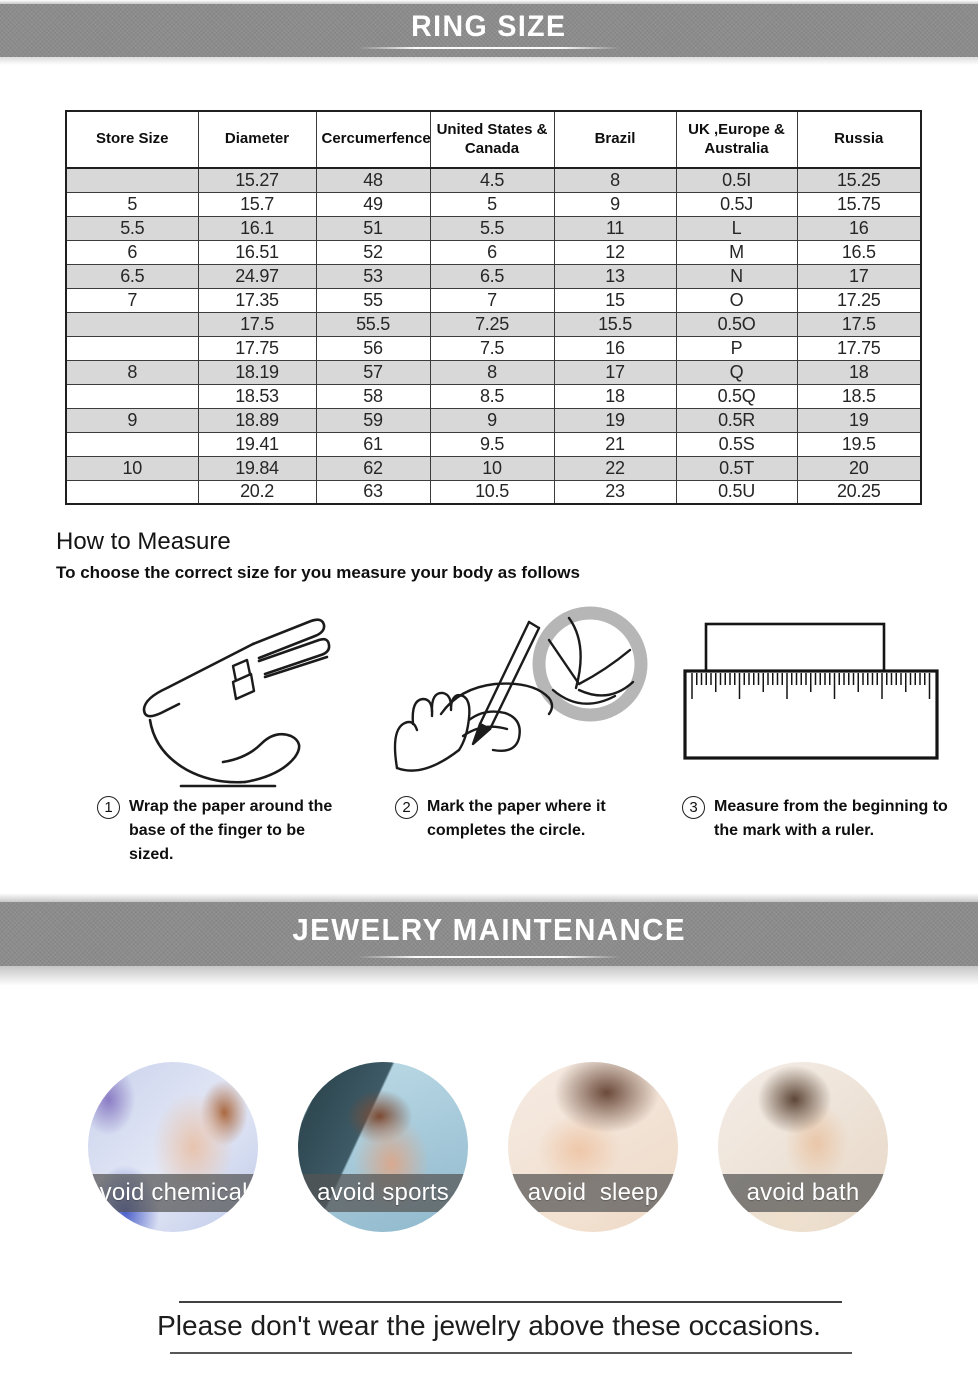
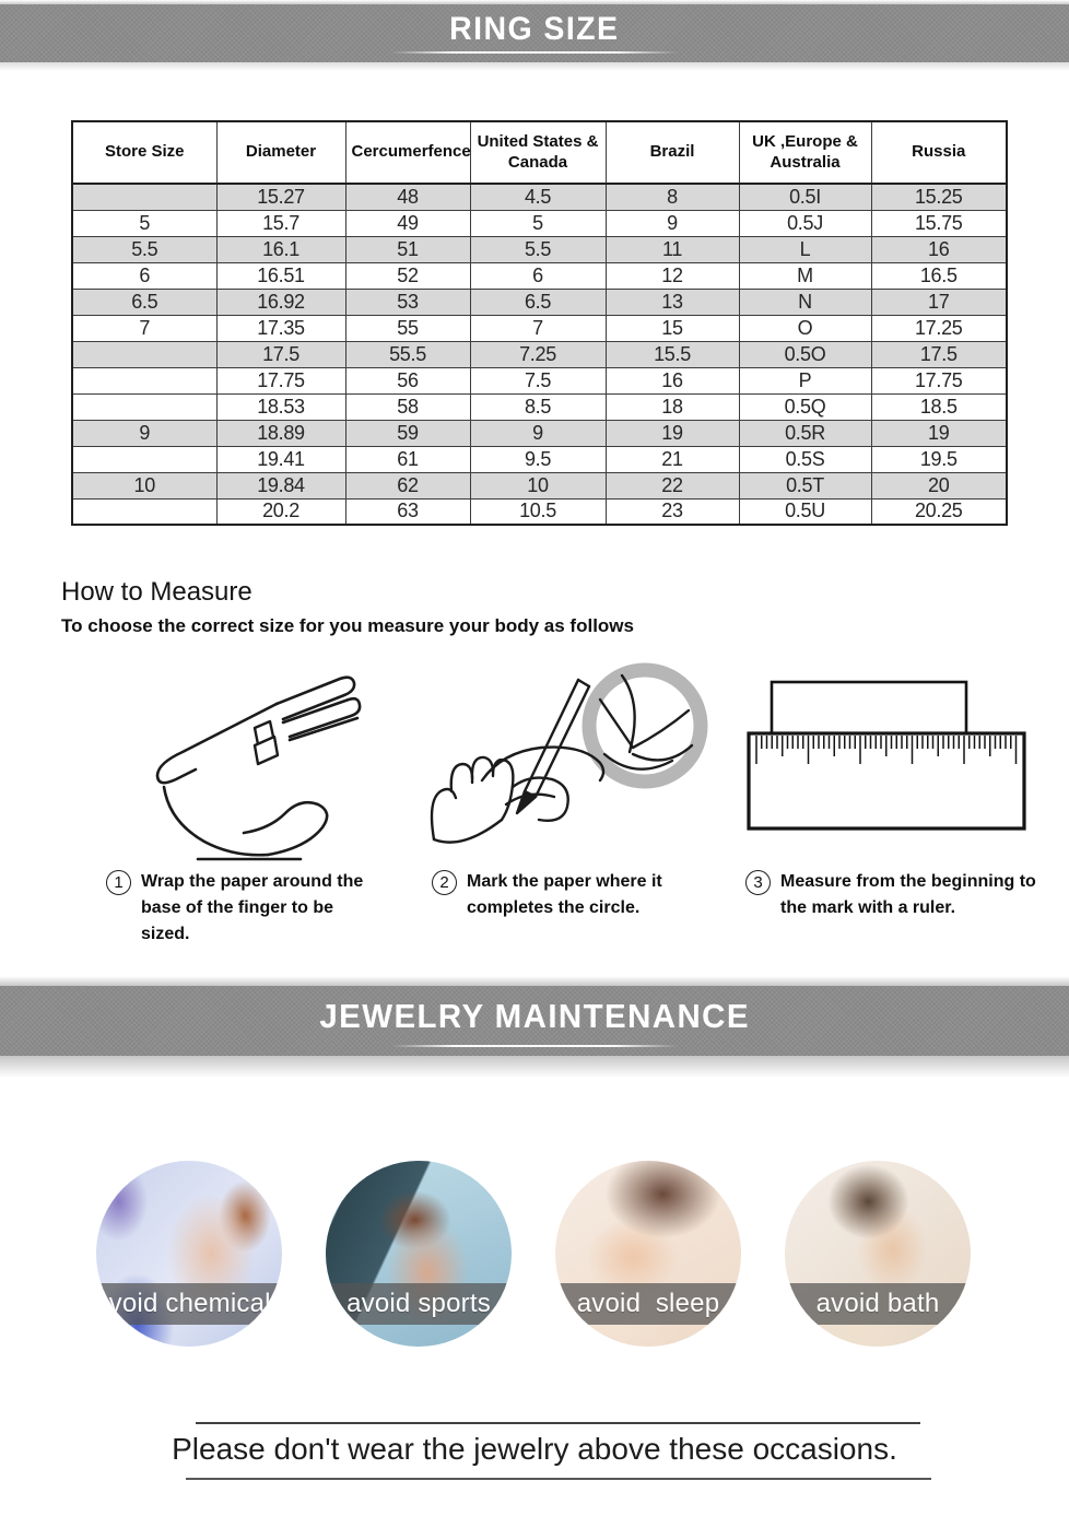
  RING SIZE
  Store Size	Diameter	Cercumerfence	United States & Canada	Brazil	UK ,Europe & Australia	Russia
  	15.27	48	4.5	8	0.5I	15.25
  5	15.7	49	5	9	0.5J	15.75
  5.5	16.1	51	5.5	11	L	16
  6	16.51	52	6	12	M	16.5
- 6.5	24.97	53	6.5	13	N	17
+ 6.5	16.92	53	6.5	13	N	17
  7	17.35	55	7	15	O	17.25
  	17.5	55.5	7.25	15.5	0.5O	17.5
  	17.75	56	7.5	16	P	17.75
- 8	18.19	57	8	17	Q	18
  	18.53	58	8.5	18	0.5Q	18.5
  9	18.89	59	9	19	0.5R	19
  	19.41	61	9.5	21	0.5S	19.5
  10	19.84	62	10	22	0.5T	20
  	20.2	63	10.5	23	0.5U	20.25
  How to Measure
  To choose the correct size for you measure your body as follows
  1
  Wrap the paper around the base of the finger to be sized.
  2
  Mark the paper where it completes the circle.
  3
  Measure from the beginning to the mark with a ruler.
  JEWELRY MAINTENANCE
  avoid chemicals
  avoid sports
  avoid sleep
  avoid bath
  Please don't wear the jewelry above these occasions.
